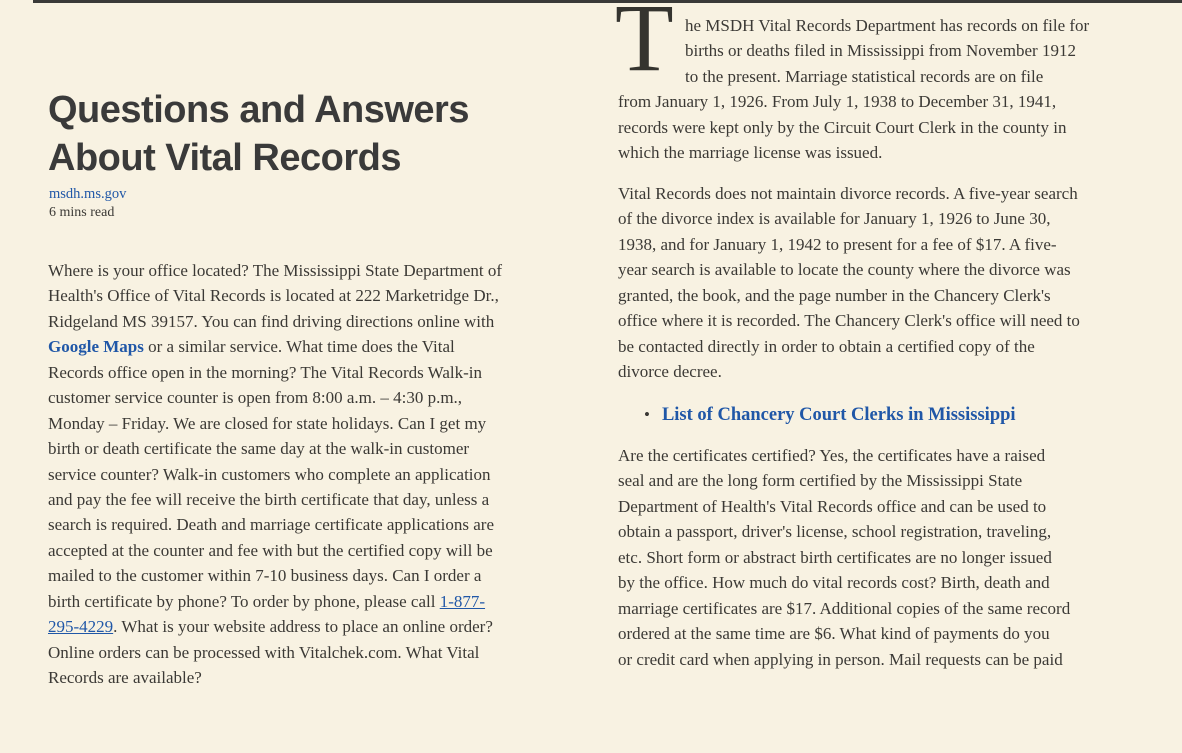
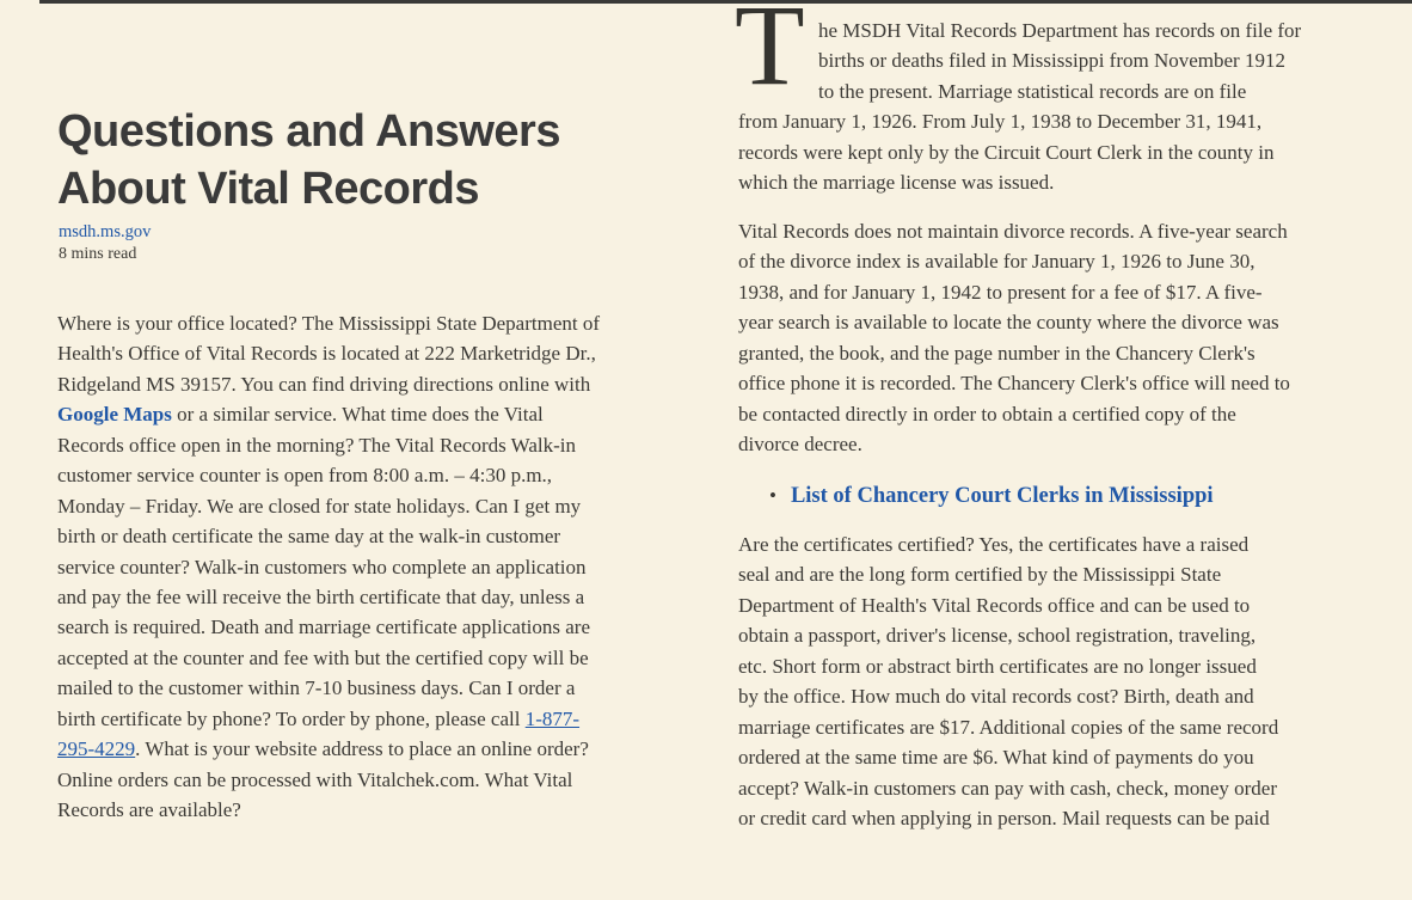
  Questions and Answers
  About Vital Records
  msdh.ms.gov
- 6 mins read
+ 8 mins read
  Where is your office located? The Mississippi State Department of
  Health's Office of Vital Records is located at 222 Marketridge Dr.,
  Ridgeland MS 39157. You can find driving directions online with
  Google Maps or a similar service. What time does the Vital
  Records office open in the morning? The Vital Records Walk-in
  customer service counter is open from 8:00 a.m. – 4:30 p.m.,
  Monday – Friday. We are closed for state holidays. Can I get my
  birth or death certificate the same day at the walk-in customer
  service counter? Walk-in customers who complete an application
  and pay the fee will receive the birth certificate that day, unless a
  search is required. Death and marriage certificate applications are
  accepted at the counter and fee with but the certified copy will be
  mailed to the customer within 7-10 business days. Can I order a
  birth certificate by phone? To order by phone, please call 1-877-
  295-4229. What is your website address to place an online order?
  Online orders can be processed with Vitalchek.com. What Vital
  Records are available?
  T
  he MSDH Vital Records Department has records on file for
  births or deaths filed in Mississippi from November 1912
  to the present. Marriage statistical records are on file
  from January 1, 1926. From July 1, 1938 to December 31, 1941,
  records were kept only by the Circuit Court Clerk in the county in
  which the marriage license was issued.
  Vital Records does not maintain divorce records. A five-year search
  of the divorce index is available for January 1, 1926 to June 30,
  1938, and for January 1, 1942 to present for a fee of $17. A five-
  year search is available to locate the county where the divorce was
  granted, the book, and the page number in the Chancery Clerk's
- office where it is recorded. The Chancery Clerk's office will need to
+ office phone it is recorded. The Chancery Clerk's office will need to
  be contacted directly in order to obtain a certified copy of the
  divorce decree.
  •
  List of Chancery Court Clerks in Mississippi
  Are the certificates certified? Yes, the certificates have a raised
  seal and are the long form certified by the Mississippi State
  Department of Health's Vital Records office and can be used to
  obtain a passport, driver's license, school registration, traveling,
  etc. Short form or abstract birth certificates are no longer issued
  by the office. How much do vital records cost? Birth, death and
  marriage certificates are $17. Additional copies of the same record
  ordered at the same time are $6. What kind of payments do you
+ accept? Walk-in customers can pay with cash, check, money order
  or credit card when applying in person. Mail requests can be paid
